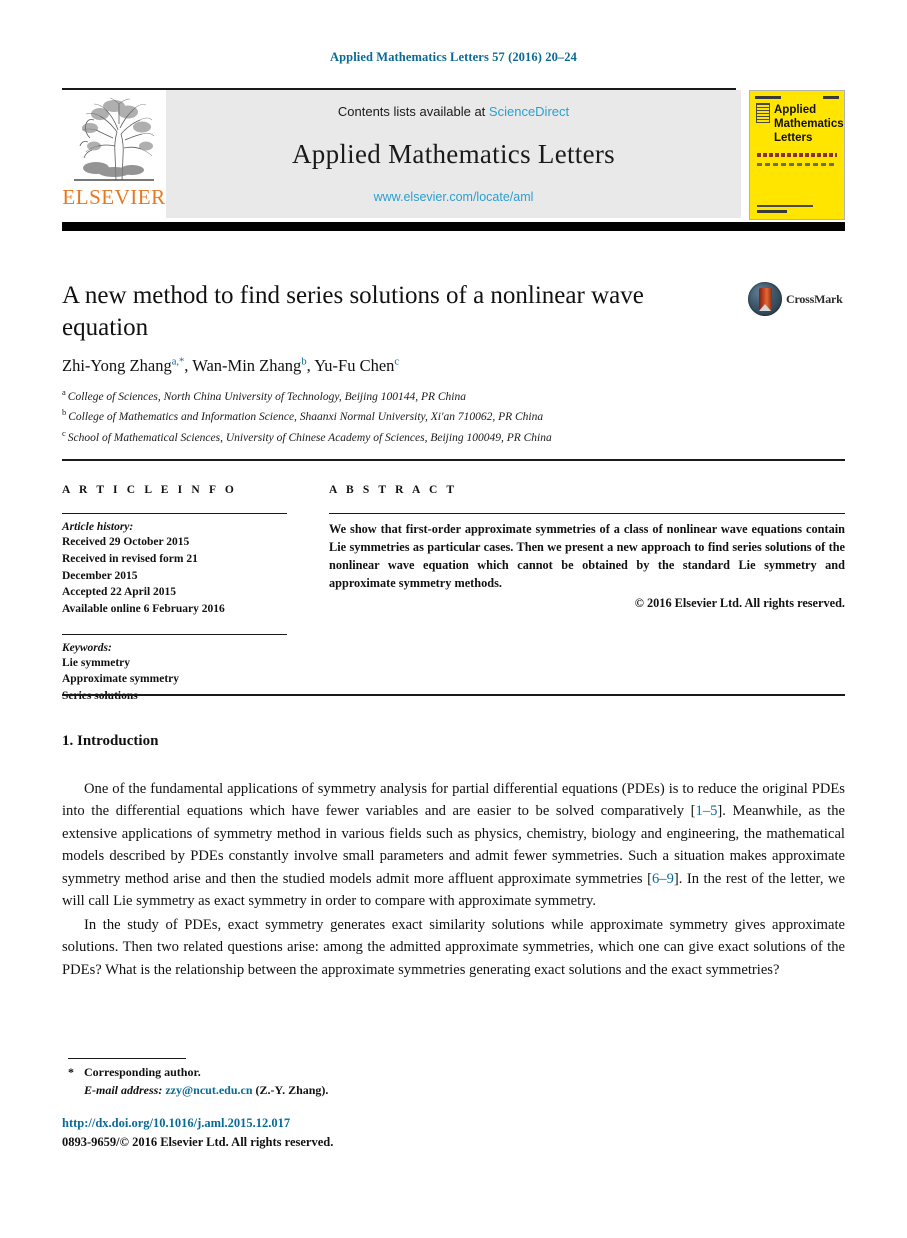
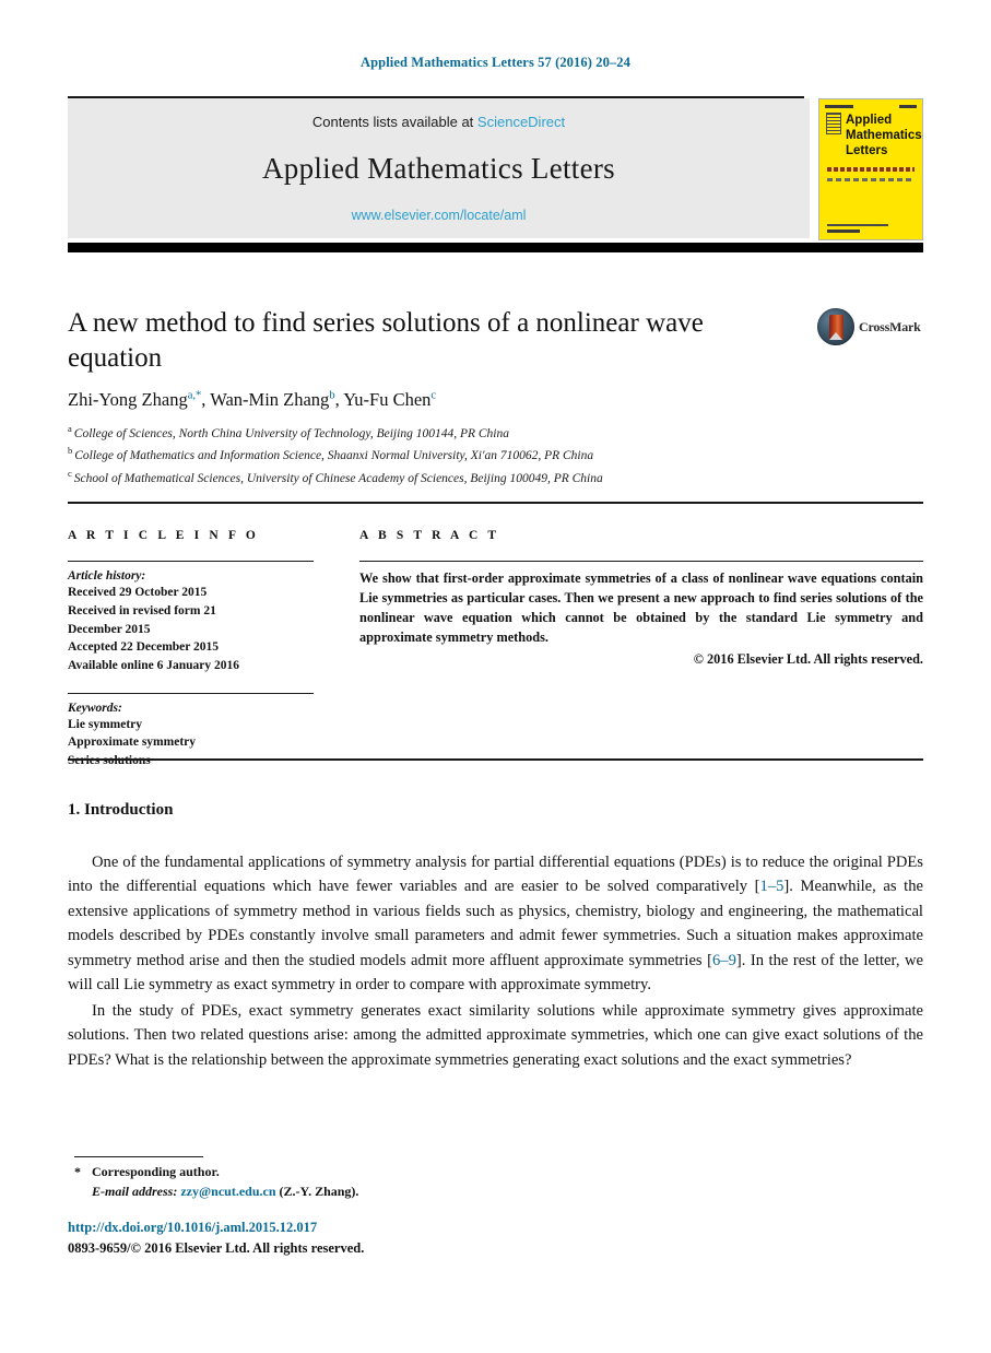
  Applied Mathematics Letters 57 (2016) 20–24
- ELSEVIER
  Contents lists available at ScienceDirect
  Applied Mathematics Letters
  www.elsevier.com/locate/aml
  Applied Mathematics Letters
  A new method to find series solutions of a nonlinear wave equation
  CrossMark
  Zhi-Yong Zhanga,*, Wan-Min Zhangb, Yu-Fu Chenc
  a College of Sciences, North China University of Technology, Beijing 100144, PR China
  b College of Mathematics and Information Science, Shaanxi Normal University, Xi'an 710062, PR China
  c School of Mathematical Sciences, University of Chinese Academy of Sciences, Beijing 100049, PR China
  A R T I C L E I N F O
  Article history:
  Received 29 October 2015
  Received in revised form 21
  December 2015
- Accepted 22 April 2015
+ Accepted 22 December 2015
- Available online 6 February 2016
+ Available online 6 January 2016
  Keywords:
  Lie symmetry
  Approximate symmetry
  Series solutions
  A B S T R A C T
  We show that first-order approximate symmetries of a class of nonlinear wave equations contain Lie symmetries as particular cases. Then we present a new approach to find series solutions of the nonlinear wave equation which cannot be obtained by the standard Lie symmetry and approximate symmetry methods.
  © 2016 Elsevier Ltd. All rights reserved.
  1. Introduction
  One of the fundamental applications of symmetry analysis for partial differential equations (PDEs) is to reduce the original PDEs into the differential equations which have fewer variables and are easier to be solved comparatively [1–5]. Meanwhile, as the extensive applications of symmetry method in various fields such as physics, chemistry, biology and engineering, the mathematical models described by PDEs constantly involve small parameters and admit fewer symmetries. Such a situation makes approximate symmetry method arise and then the studied models admit more affluent approximate symmetries [6–9]. In the rest of the letter, we will call Lie symmetry as exact symmetry in order to compare with approximate symmetry.
  In the study of PDEs, exact symmetry generates exact similarity solutions while approximate symmetry gives approximate solutions. Then two related questions arise: among the admitted approximate symmetries, which one can give exact solutions of the PDEs? What is the relationship between the approximate symmetries generating exact solutions and the exact symmetries?
  *
  Corresponding author.
  E-mail address: zzy@ncut.edu.cn (Z.-Y. Zhang).
  http://dx.doi.org/10.1016/j.aml.2015.12.017
  0893-9659/© 2016 Elsevier Ltd. All rights reserved.
